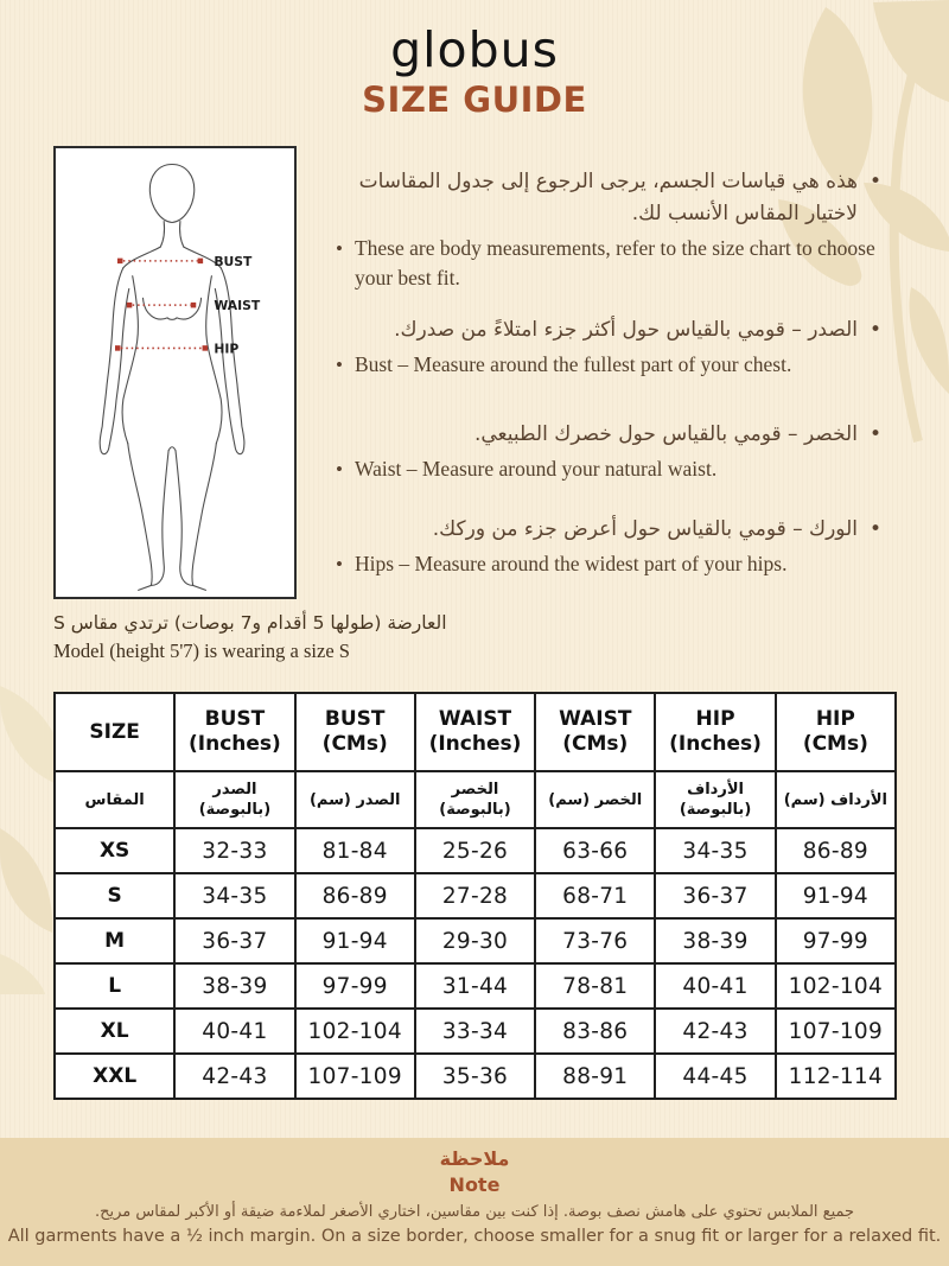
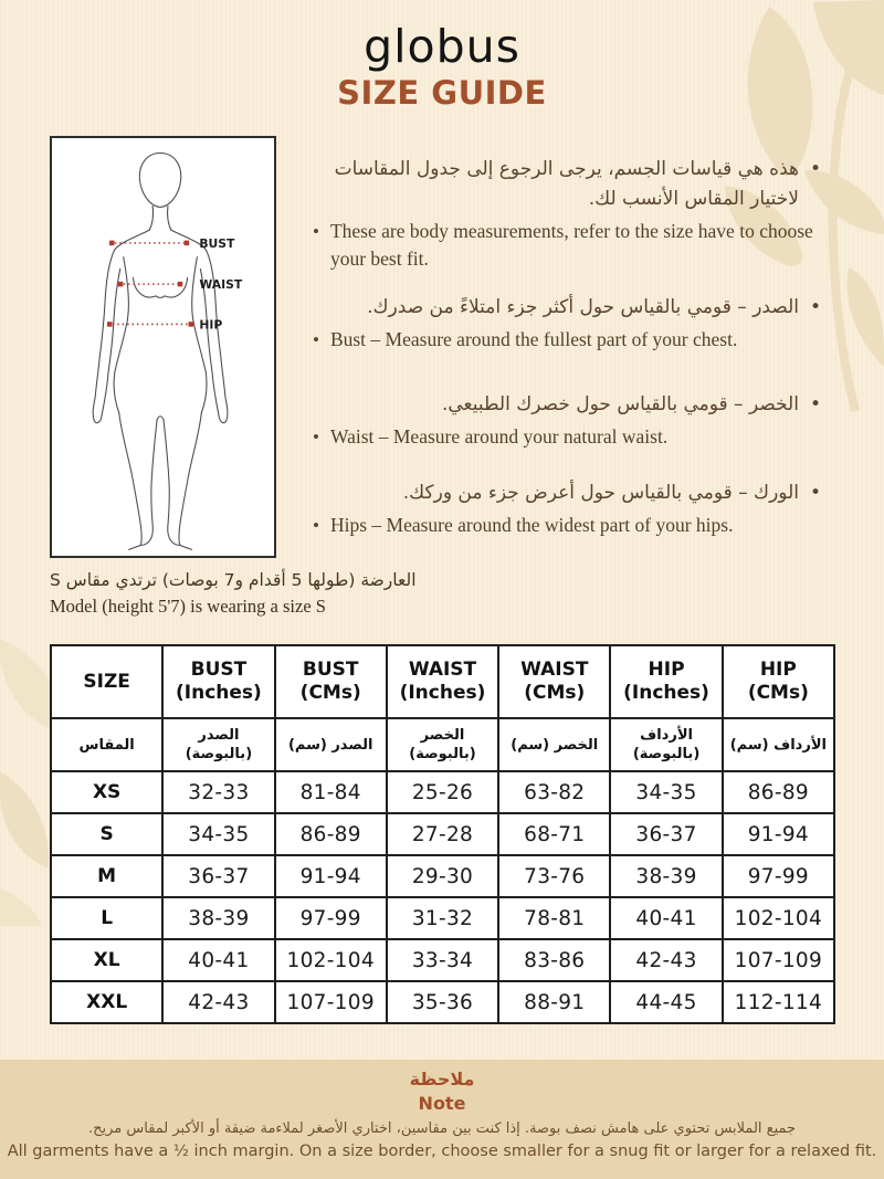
  globus
  SIZE GUIDE
  BUST
  WAIST
  HIP
  •
  هذه هي قياسات الجسم، يرجى الرجوع إلى جدول المقاسات لاختيار المقاس الأنسب لك.
  •
- These are body measurements, refer to the size chart to choose your best fit.
+ These are body measurements, refer to the size have to choose your best fit.
  •
  الصدر – قومي بالقياس حول أكثر جزء امتلاءً من صدرك.
  •
  Bust – Measure around the fullest part of your chest.
  •
  الخصر – قومي بالقياس حول خصرك الطبيعي.
  •
  Waist – Measure around your natural waist.
  •
  الورك – قومي بالقياس حول أعرض جزء من وركك.
  •
  Hips – Measure around the widest part of your hips.
  العارضة (طولها 5 أقدام و7 بوصات) ترتدي مقاس S
  Model (height 5'7) is wearing a size S
  SIZE	BUST(Inches)	BUST(CMs)	WAIST(Inches)	WAIST(CMs)	HIP(Inches)	HIP(CMs)
  المقاس	الصدر (بالبوصة)	الصدر (سم)	الخصر (بالبوصة)	الخصر (سم)	الأرداف (بالبوصة)	الأرداف (سم)
- XS	32-33	81-84	25-26	63-66	34-35	86-89
+ XS	32-33	81-84	25-26	63-82	34-35	86-89
  S	34-35	86-89	27-28	68-71	36-37	91-94
  M	36-37	91-94	29-30	73-76	38-39	97-99
- L	38-39	97-99	31-44	78-81	40-41	102-104
+ L	38-39	97-99	31-32	78-81	40-41	102-104
  XL	40-41	102-104	33-34	83-86	42-43	107-109
  XXL	42-43	107-109	35-36	88-91	44-45	112-114
  ملاحظة
  Note
  جميع الملابس تحتوي على هامش نصف بوصة. إذا كنت بين مقاسين، اختاري الأصغر لملاءمة ضيقة أو الأكبر لمقاس مريح.
  All garments have a ½ inch margin. On a size border, choose smaller for a snug fit or larger for a relaxed fit.
